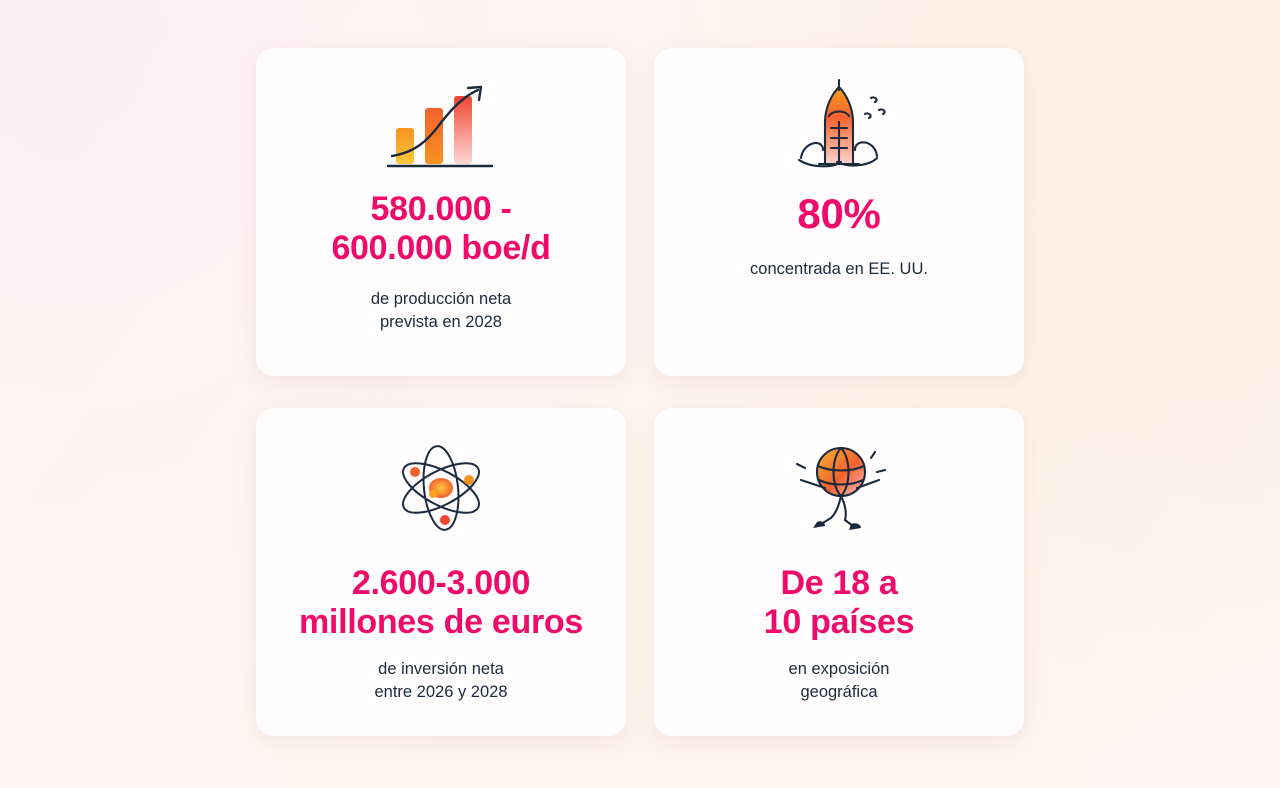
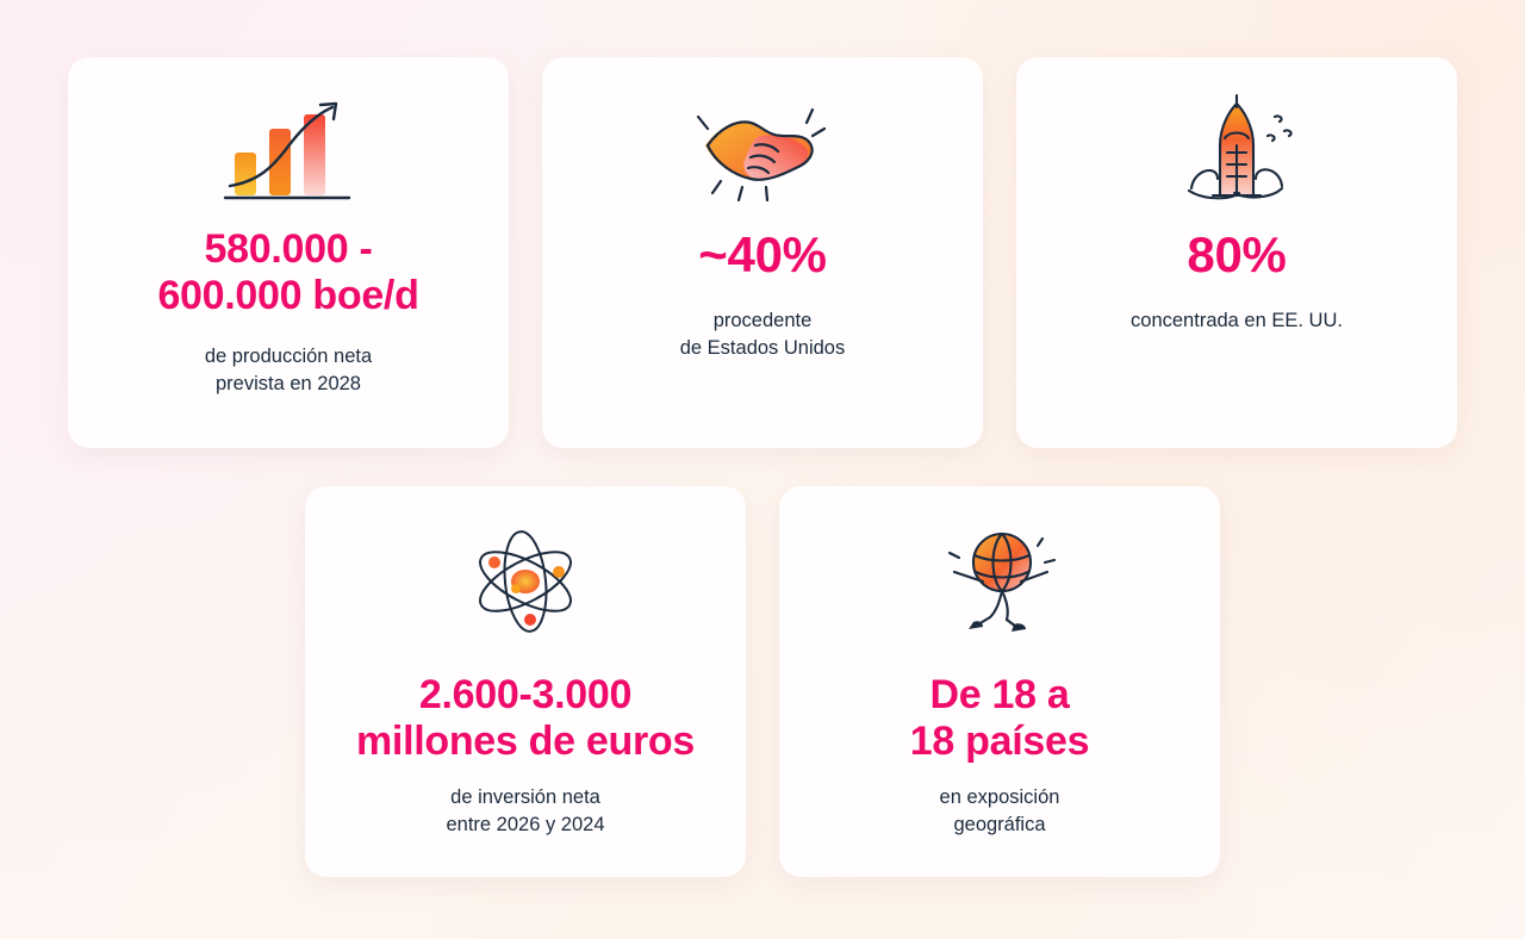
  580.000 -
  600.000 boe/d
  de producción neta
  prevista en 2028
+ ~40%
+ procedente
+ de Estados Unidos
  80%
  concentrada en EE. UU.
  2.600-3.000
  millones de euros
  de inversión neta
- entre 2026 y 2028
+ entre 2026 y 2024
  De 18 a
- 10 países
+ 18 países
  en exposición
  geográfica
